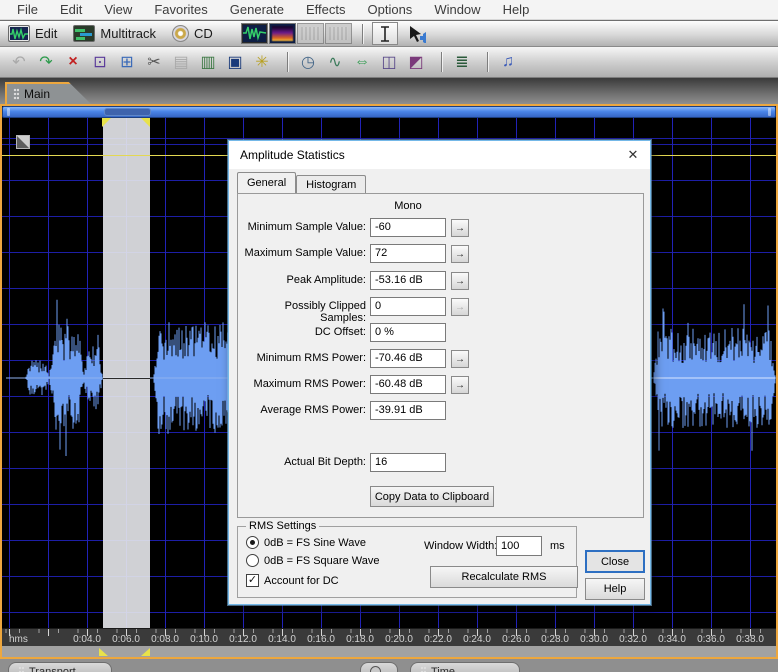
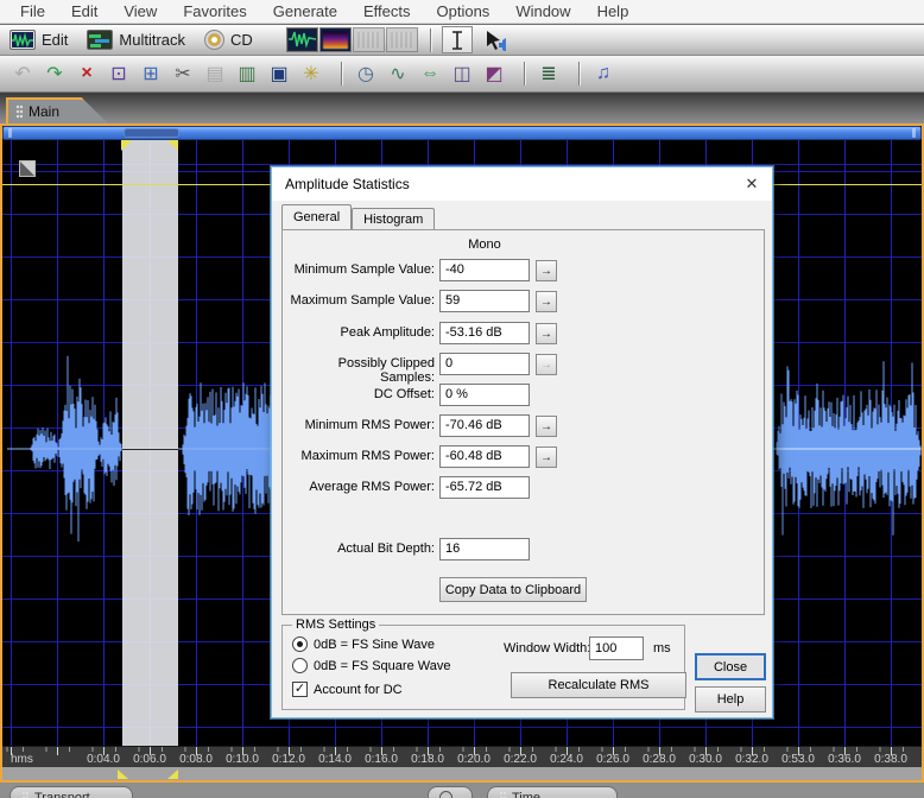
  File
  Edit
  View
  Favorites
  Generate
  Effects
  Options
  Window
  Help
  Edit
  Multitrack
  CD
  ↶
  ↷
  ×
  ⊡
  ⊞
  ✂
  ▤
  ▥
  ▣
  ✳
  ◷
  ∿
  ⇔
  ◫
  ◩
  ≣
  ♫
  Main
  hms
  0:04.0
  0:06.0
  0:08.0
  0:10.0
  0:12.0
  0:14.0
  0:16.0
  0:18.0
  0:20.0
  0:22.0
  0:24.0
  0:26.0
  0:28.0
  0:30.0
  0:32.0
- 0:34.0
+ 0:53.0
  0:36.0
  0:38.0
  Amplitude Statistics
  ✕
  General
  Histogram
  Mono
  Minimum Sample Value:
- -60
+ -40
  →
  Maximum Sample Value:
- 72
+ 59
  →
  Peak Amplitude:
  -53.16 dB
  →
  Possibly Clipped Samples:
  0
  →
  DC Offset:
  0 %
  Minimum RMS Power:
  -70.46 dB
  →
  Maximum RMS Power:
  -60.48 dB
  →
  Average RMS Power:
- -39.91 dB
+ -65.72 dB
  Actual Bit Depth:
  16
  Copy Data to Clipboard
  RMS Settings
  0dB = FS Sine Wave
  0dB = FS Square Wave
  ✓
  Account for DC
  Window Width
  100
  ms
  Recalculate RMS
  Close
  Help
